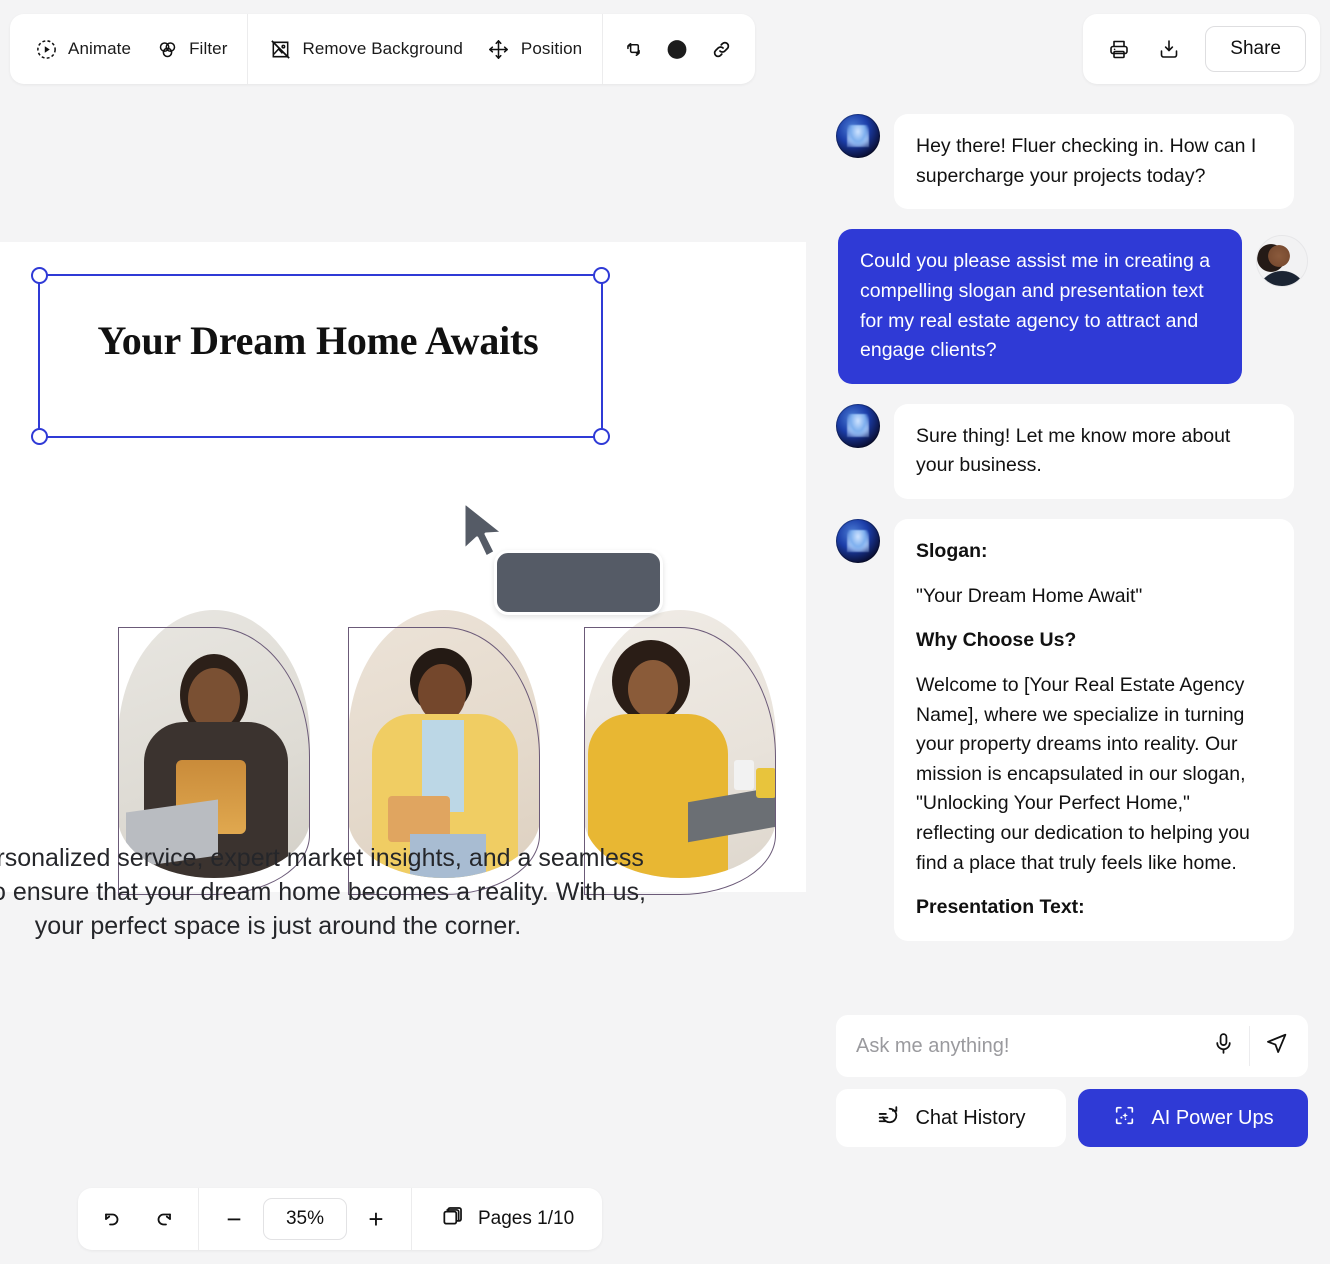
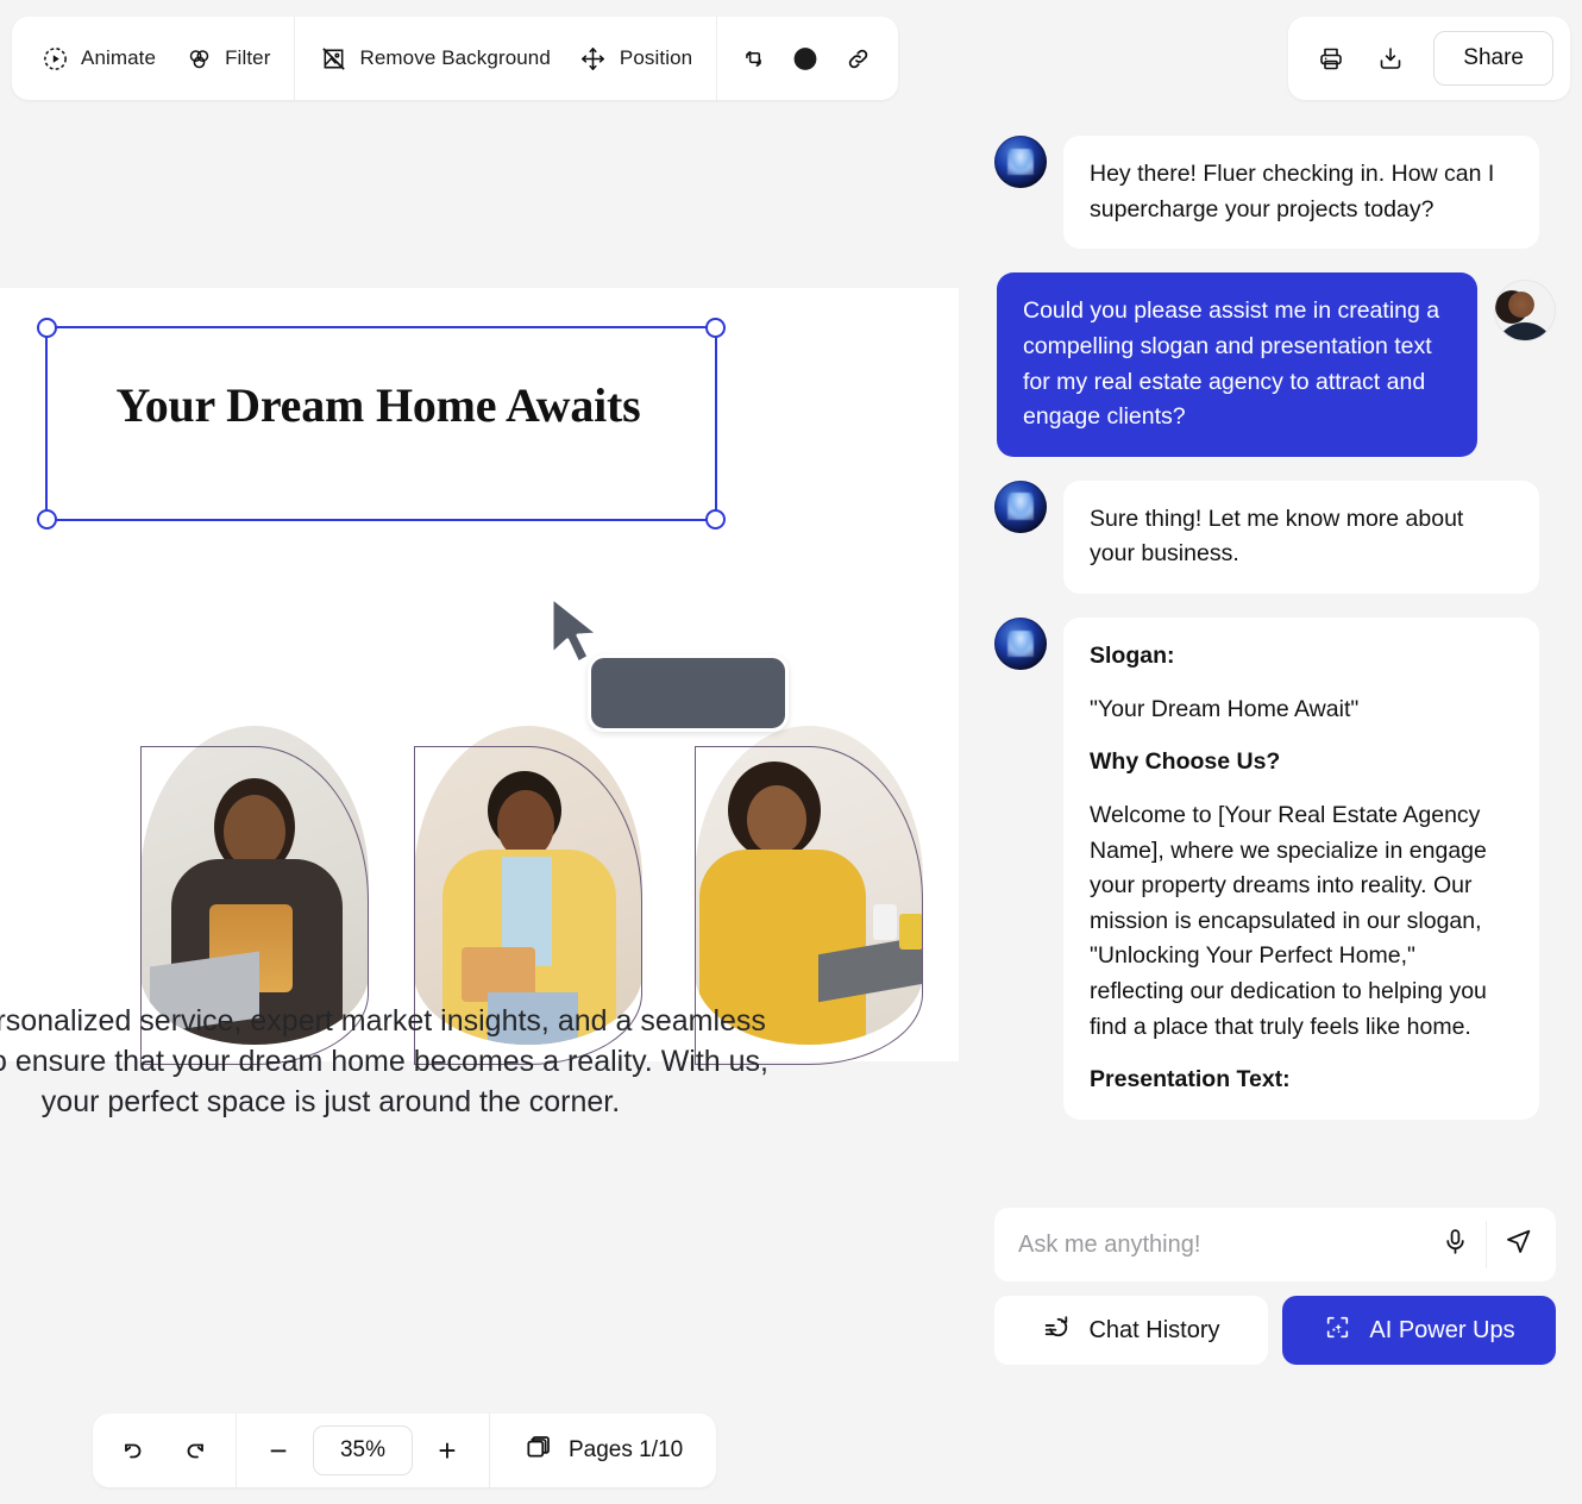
  Animate
  Filter
  Remove Background
  Position
  Share
  Your Dream Home Awaits
  rsonalized service, expert market insights, and a seamless
  ensure that your dream home becomes a reality. With us,
  your perfect space is just around the corner.
  −
  35%
  +
  Pages 1/10
  Hey there! Fluer checking in. How can I supercharge your projects today?
  Could you please assist me in creating a compelling slogan and presentation text for my real estate agency to attract and engage clients?
  Sure thing! Let me know more about your business.
  Slogan:
  "Your Dream Home Await"
  Why Choose Us?
- Welcome to [Your Real Estate Agency Name], where we specialize in turning your property dreams into reality. Our mission is encapsulated in our slogan, "Unlocking Your Perfect Home," reflecting our dedication to helping you find a place that truly feels like home.
+ Welcome to [Your Real Estate Agency Name], where we specialize in engage your property dreams into reality. Our mission is encapsulated in our slogan, "Unlocking Your Perfect Home," reflecting our dedication to helping you find a place that truly feels like home.
  Presentation Text:
  Ask me anything!
  Chat History
  AI Power Ups
